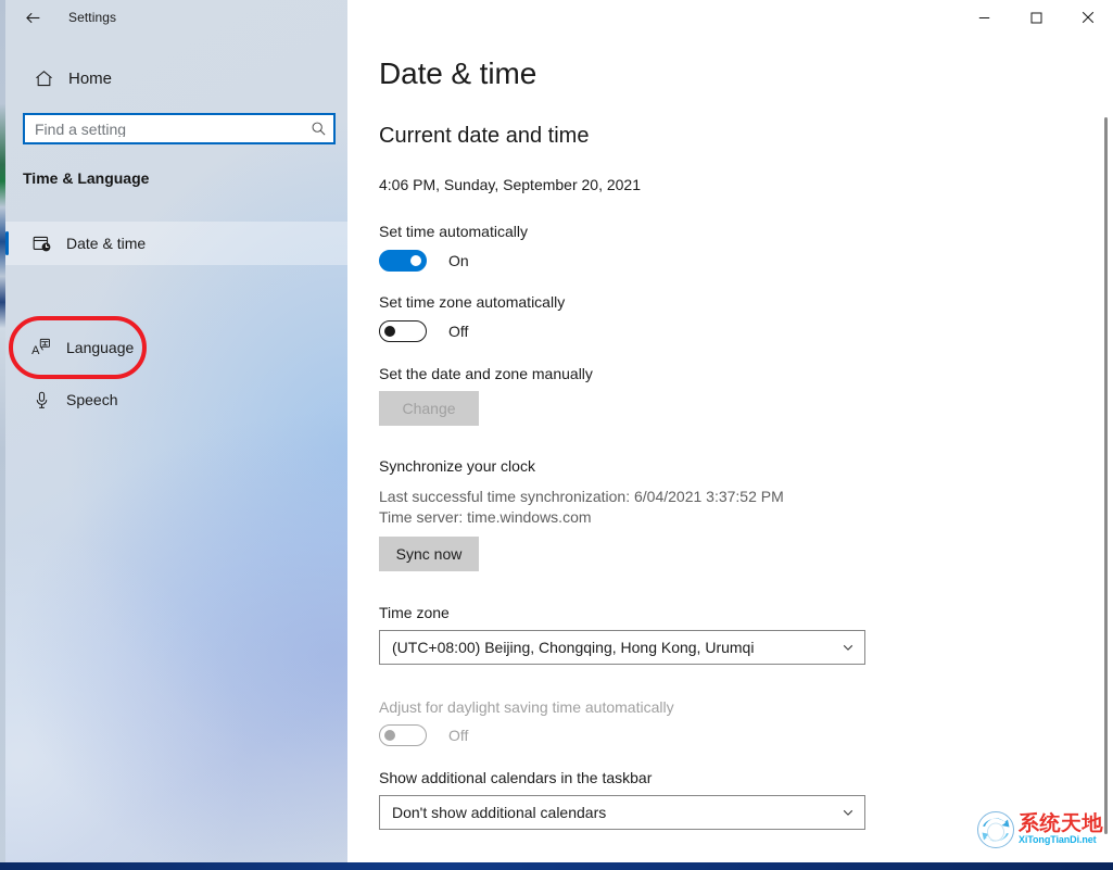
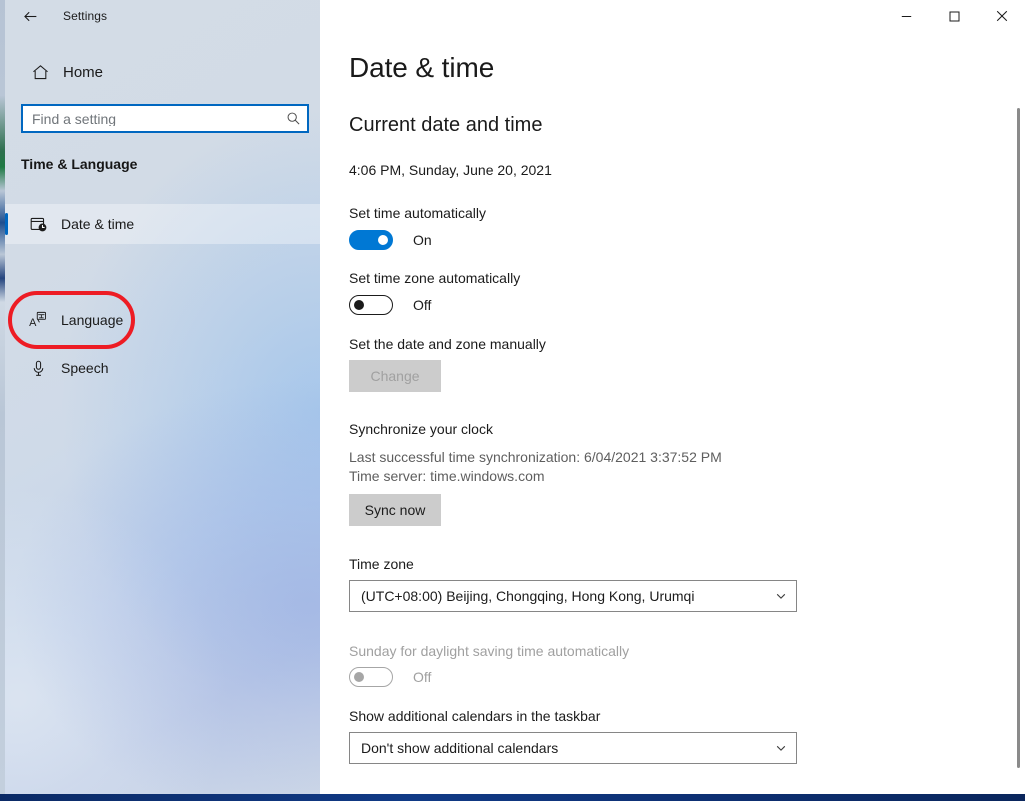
  Home
  Find a setting
  Time & Language
  Date & time
  A
  Language
  Speech
  Date & time
  Current date and time
- 4:06 PM, Sunday, September 20, 2021
+ 4:06 PM, Sunday, June 20, 2021
  Set time automatically
  On
  Set time zone automatically
  Off
  Set the date and zone manually
  Change
  Synchronize your clock
  Last successful time synchronization: 6/04/2021 3:37:52 PM
  Time server: time.windows.com
  Sync now
  Time zone
  (UTC+08:00) Beijing, Chongqing, Hong Kong, Urumqi
- Adjust for daylight saving time automatically
+ Sunday for daylight saving time automatically
  Off
  Show additional calendars in the taskbar
  Don't show additional calendars
  Settings
- 系统天地
- XiTongTianDi.net
